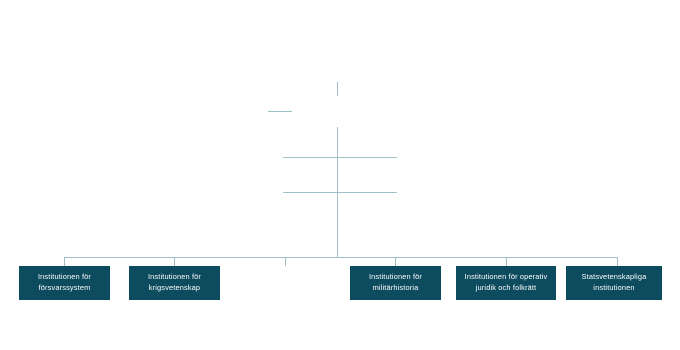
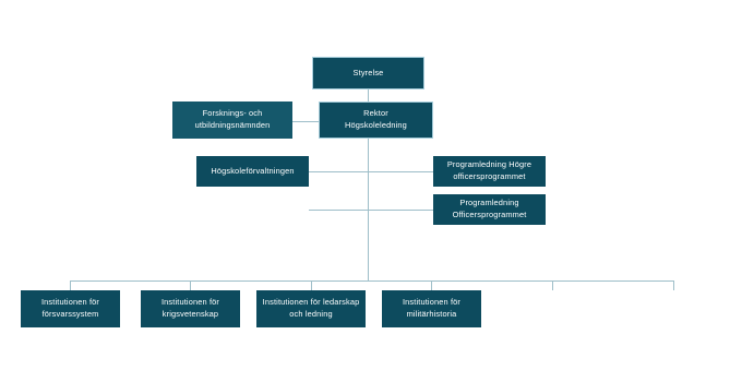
+ Styrelse
+ Forsknings- och
+ utbildningsnämnden
+ Rektor
+ Högskoleledning
+ Högskoleförvaltningen
+ Programledning Högre
+ officersprogrammet
+ Programledning
+ Officersprogrammet
  Institutionen för
  försvarssystem
  Institutionen för
  krigsvetenskap
+ Institutionen för ledarskap
+ och ledning
  Institutionen för
  militärhistoria
- Institutionen för operativ
- juridik och folkrätt
- Statsvetenskapliga
- institutionen
